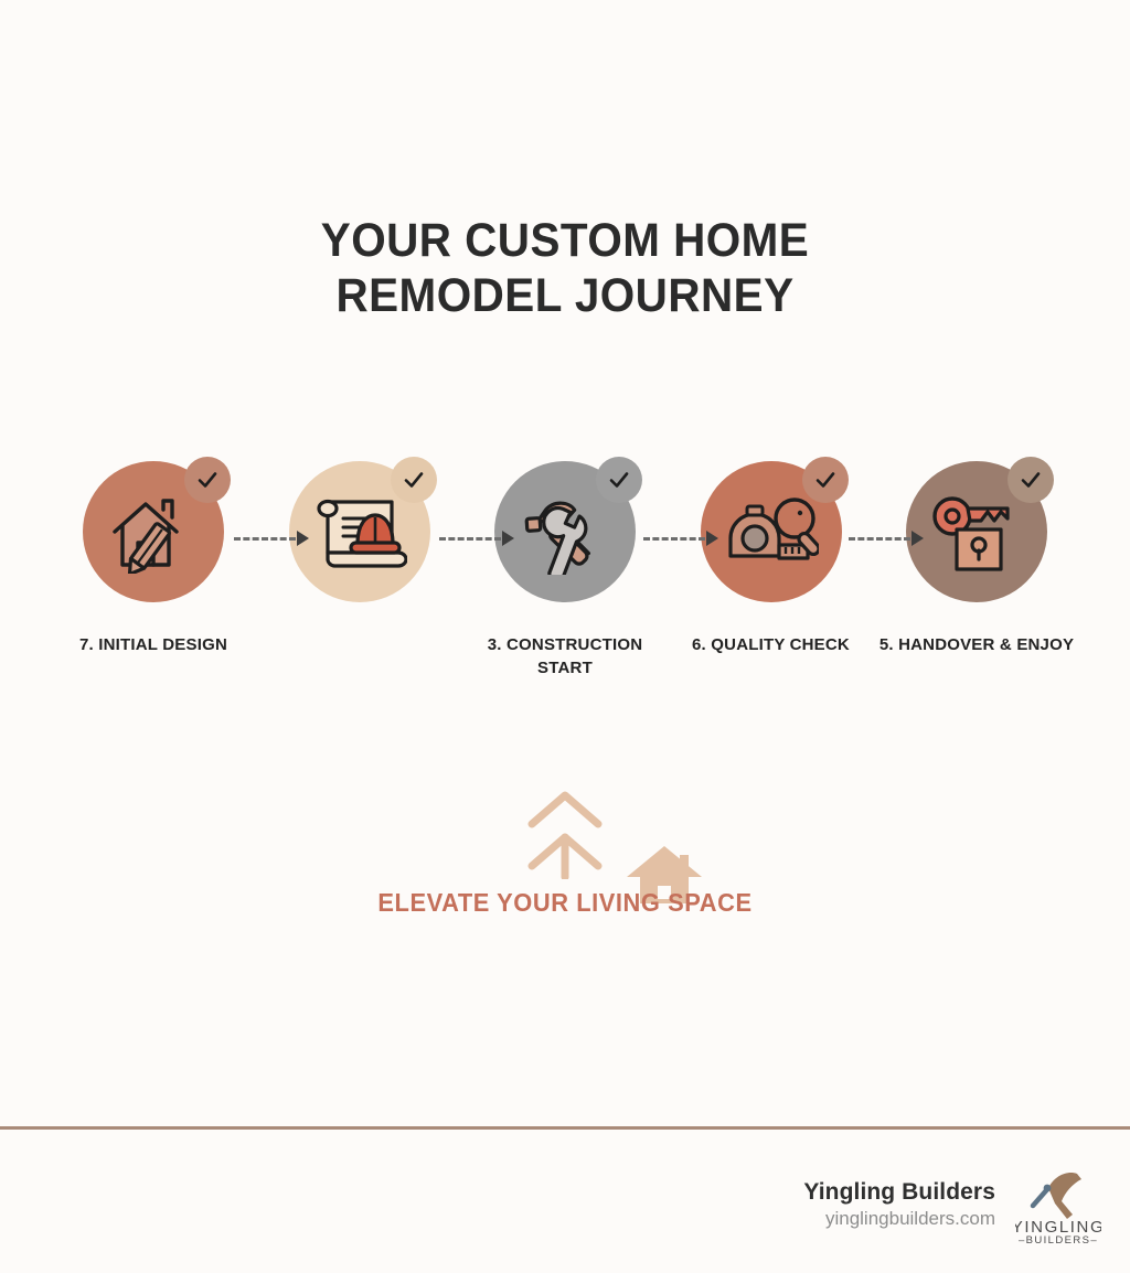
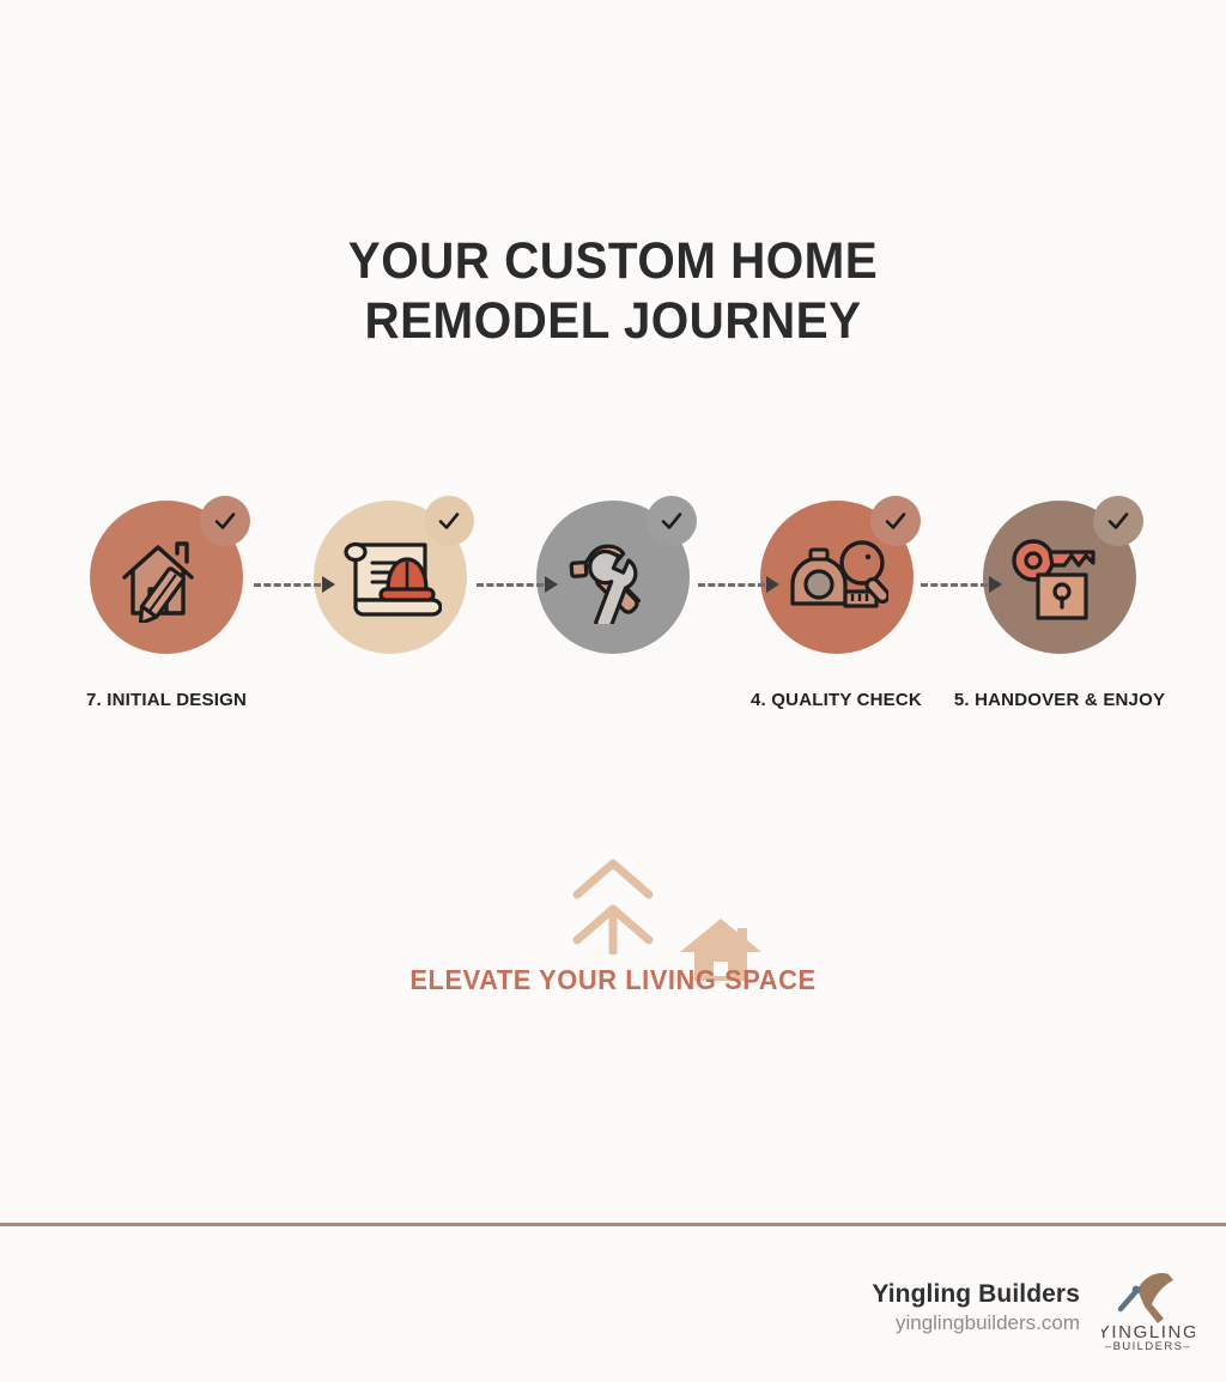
  YOUR CUSTOM HOME
  REMODEL JOURNEY
  7. INITIAL DESIGN
- 3. CONSTRUCTION START
- 6. QUALITY CHECK
+ 4. QUALITY CHECK
  5. HANDOVER & ENJOY
  ELEVATE YOUR LIVING SPACE
  Yingling Builders
  yinglingbuilders.com
  YINGLING
  –BUILDERS–
